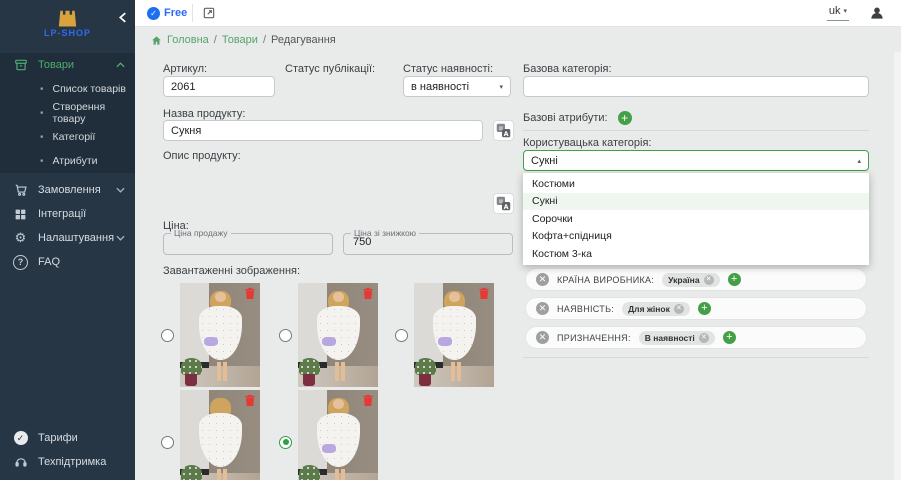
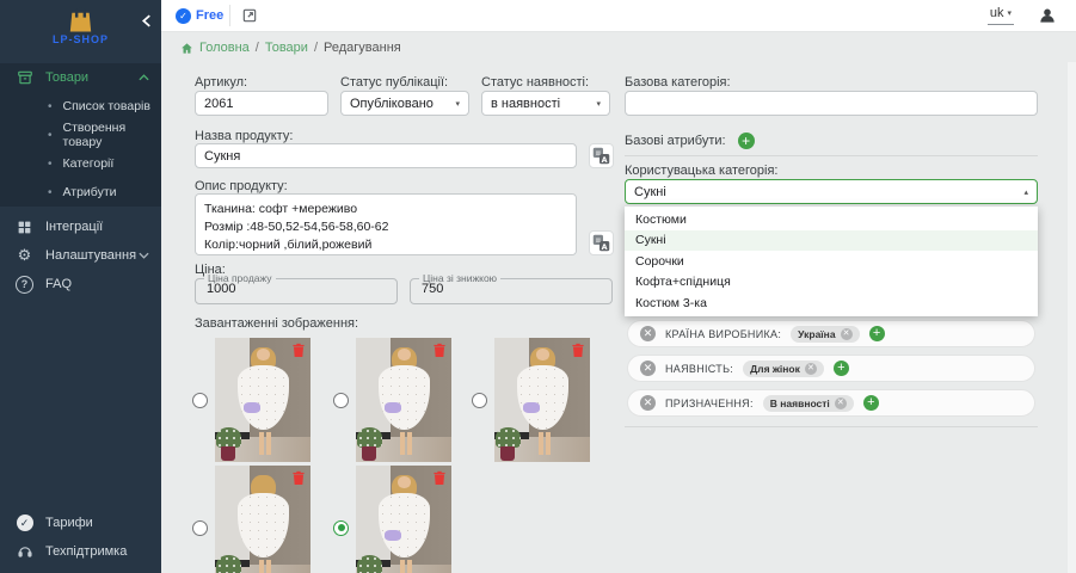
  LP-SHOP
  Товари
  •
  Список товарів
  •
  Створення товару
  •
  Категорії
  •
  Атрибути
- Замовлення
  Інтеграції
  ⚙
  Налаштування
  ?
  FAQ
  ✓
  Тарифи
  Техпідтримка
  ✓
  Free
  uk
  Головна
  /
  Товари
  /
  Редагування
  Артикул:
  2061
  Статус публікації:
+ Опубліковано
  Статус наявності:
  в наявності
  Назва продукту:
  Сукня
  A
  Опис продукту:
+ Тканина: софт +мереживо
+ Розмір :48-50,52-54,56-58,60-62
  A
  Ціна:
  Ціна продажу
+ 1000
  Ціна зі знижкою
  750
  Завантаженні зображення:
  Базова категорія:
  Базові атрибути:
  +
  Користувацька категорія:
  Сукні
  Костюми
  Сукні
  Сорочки
  Кофта+спідниця
  Костюм 3-ка
  ✕
  КРАЇНА ВИРОБНИКА:
  Україна
  +
  ✕
  НАЯВНІСТЬ:
  Для жінок
  +
  ✕
  ПРИЗНАЧЕННЯ:
  В наявності
  +
